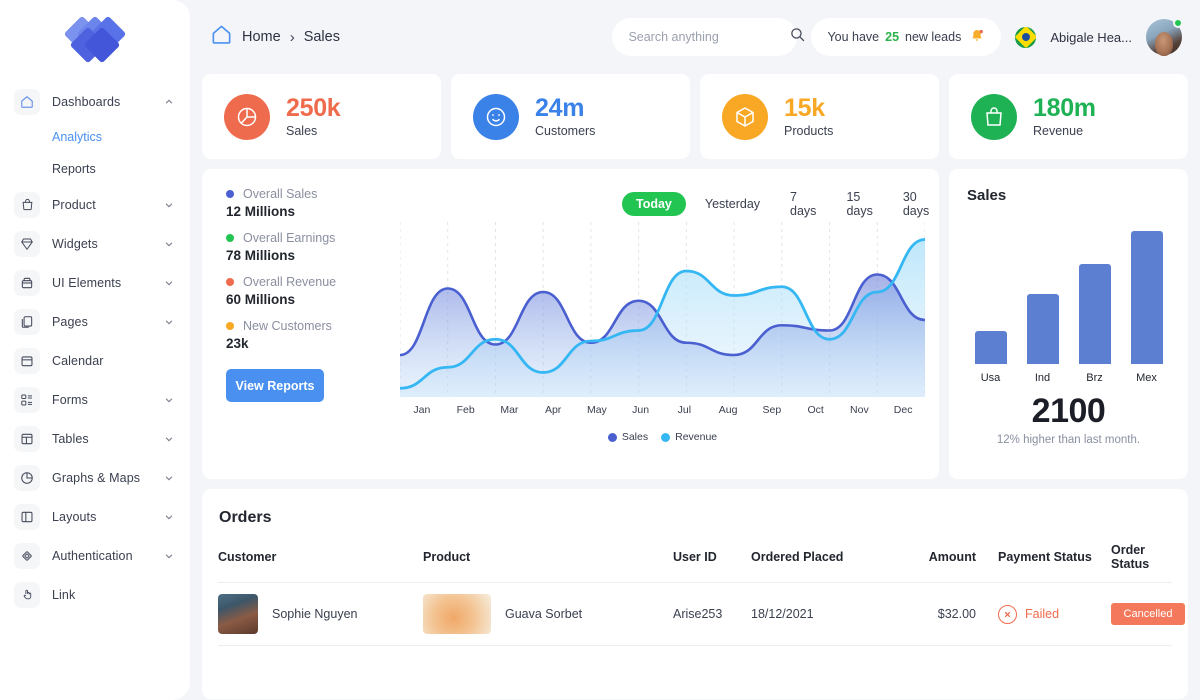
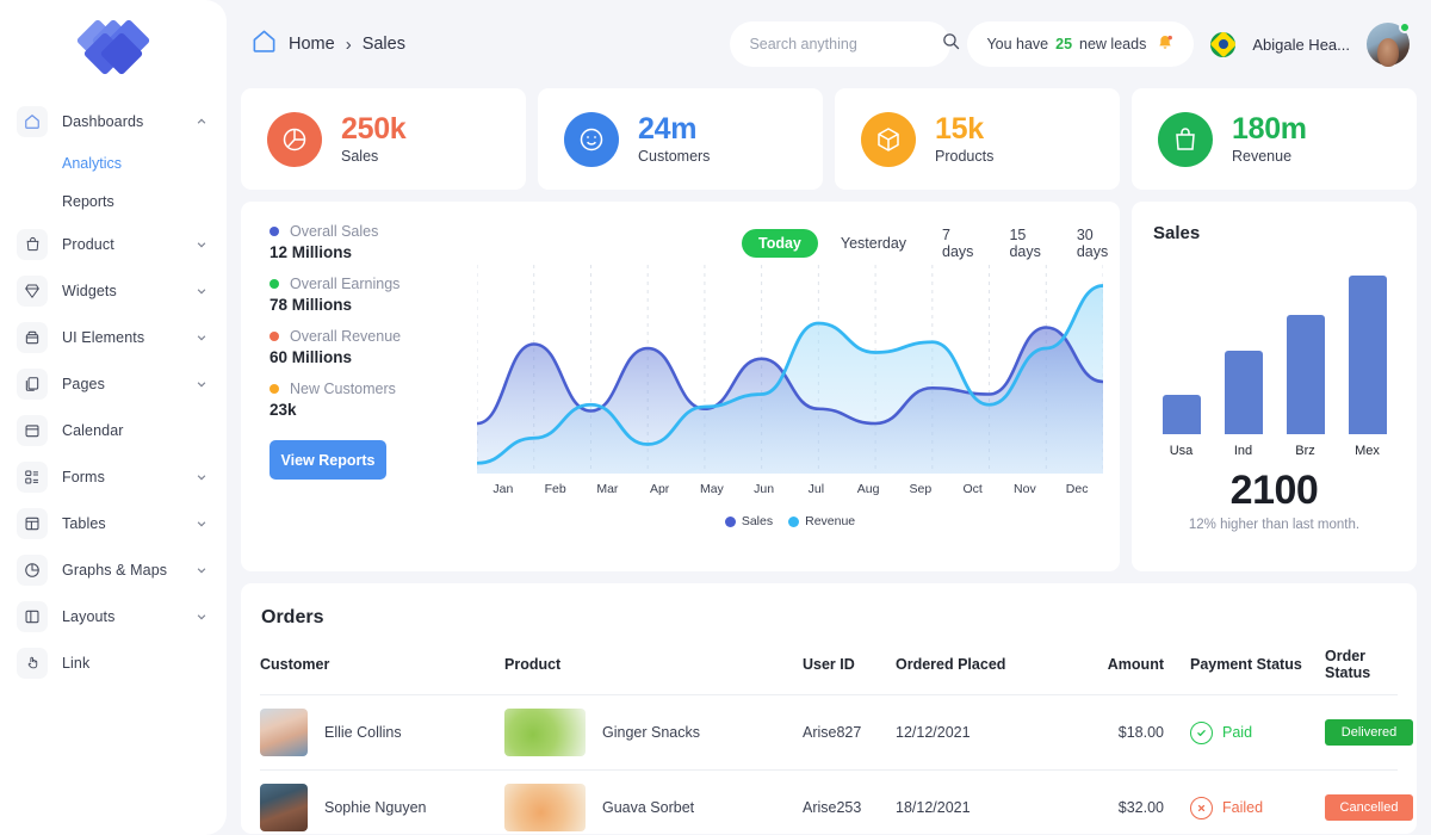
  Dashboards
  Analytics
  Reports
  Product
  Widgets
  UI Elements
  Pages
  Calendar
  Forms
  Tables
  Graphs & Maps
  Layouts
- Authentication
  Link
  Home
  ›
  Sales
  Search anything
  You have
  25
  new leads
  Abigale Hea...
  250k
  Sales
  24m
  Customers
  15k
  Products
  180m
  Revenue
  Overall Sales
  12 Millions
  Overall Earnings
  78 Millions
  Overall Revenue
  60 Millions
  New Customers
  23k
  View Reports
  Today
  Yesterday
  7 days
  15 days
  30 days
  Jan
  Feb
  Mar
  Apr
  May
  Jun
  Jul
  Aug
  Sep
  Oct
  Nov
  Dec
  Sales
  Revenue
  Sales
  Usa
  Ind
  Brz
  Mex
  2100
  12% higher than last month.
  Orders
  Customer	Product	User ID	Ordered Placed	Amount	Payment Status	Order Status
+ Ellie Collins	Ginger Snacks	Arise827	12/12/2021	$18.00	Paid	Delivered
  Sophie Nguyen	Guava Sorbet	Arise253	18/12/2021	$32.00	Failed	Cancelled
